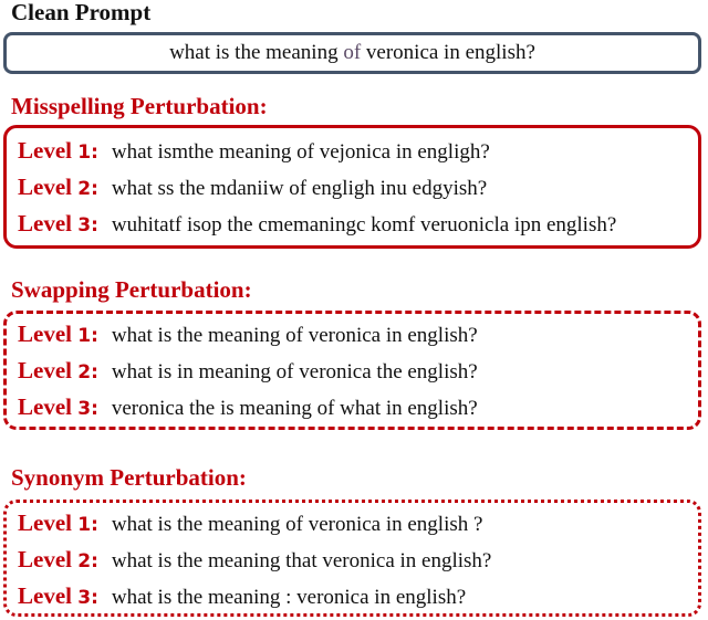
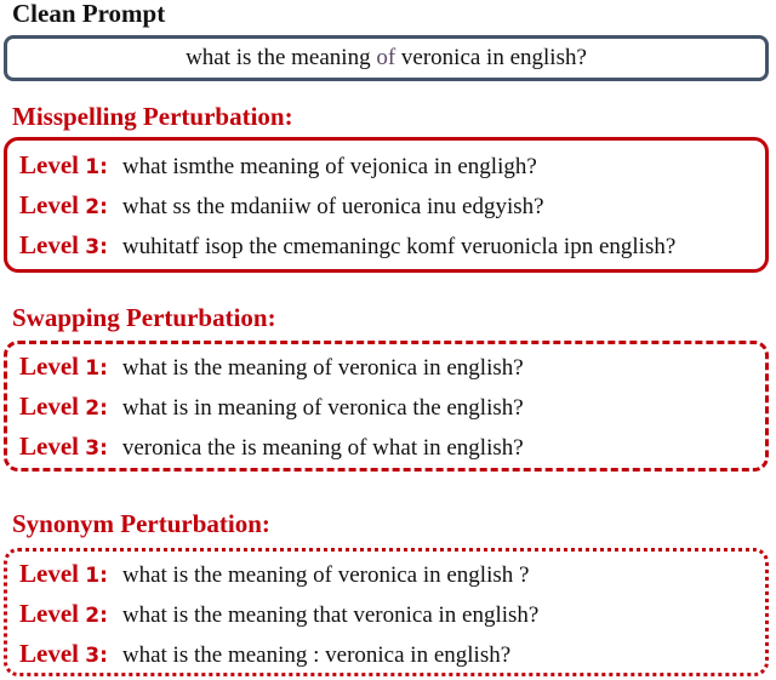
  Clean Prompt
  what is the meaning of veronica in english?
  Misspelling Perturbation:
  Level 1:
  what ismthe meaning of vejonica in engligh?
  Level 2:
- what ss the mdaniiw of engligh inu edgyish?
+ what ss the mdaniiw of ueronica inu edgyish?
  Level 3:
  wuhitatf isop the cmemaningc komf veruonicla ipn english?
  Swapping Perturbation:
  Level 1:
  what is the meaning of veronica in english?
  Level 2:
  what is in meaning of veronica the english?
  Level 3:
  veronica the is meaning of what in english?
  Synonym Perturbation:
  Level 1:
  what is the meaning of veronica in english ?
  Level 2:
  what is the meaning that veronica in english?
  Level 3:
  what is the meaning : veronica in english?
